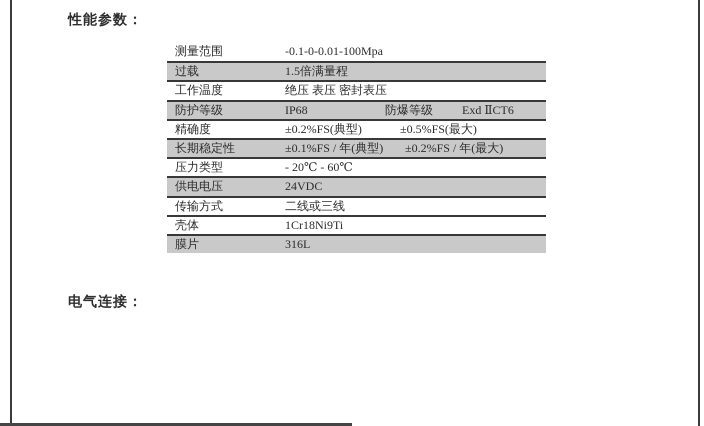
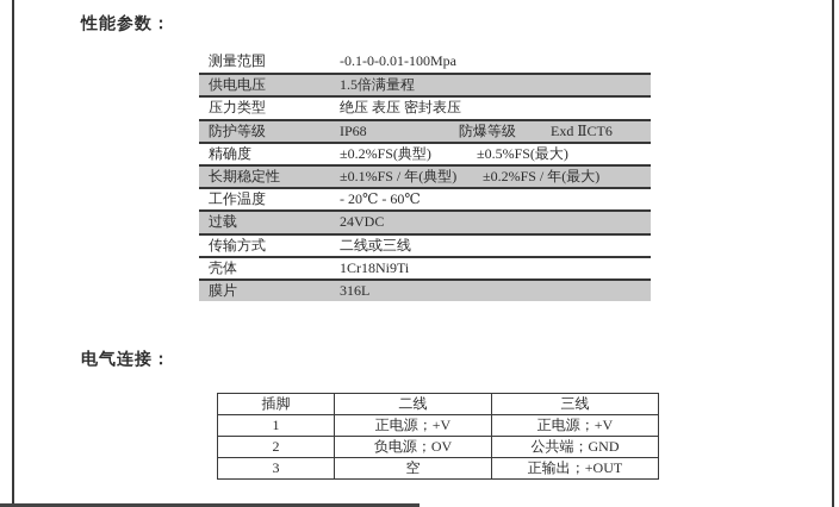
  性能参数：
  测量范围
  -0.1-0-0.01-100Mpa
- 过载
+ 供电电压
  1.5倍满量程
- 工作温度
+ 压力类型
  绝压 表压 密封表压
  防护等级
  IP68 防爆等级 Exd ⅡCT6
  精确度
  ±0.2%FS(典型) ±0.5%FS(最大)
  长期稳定性
  ±0.1%FS / 年(典型) ±0.2%FS / 年(最大)
- 压力类型
+ 工作温度
  - 20℃ - 60℃
- 供电电压
+ 过载
  24VDC
  传输方式
  二线或三线
  壳体
  1Cr18Ni9Ti
  膜片
  316L
  电气连接：
+ 插脚	二线	三线
+ 1	正电源；+V	正电源；+V
+ 2	负电源；OV	公共端；GND
+ 3	空	正输出；+OUT
